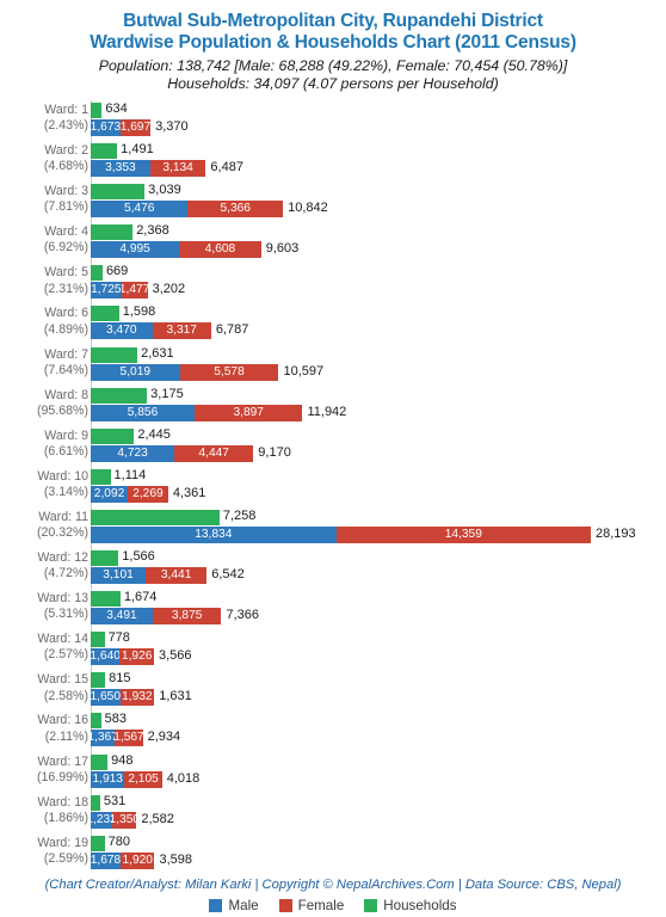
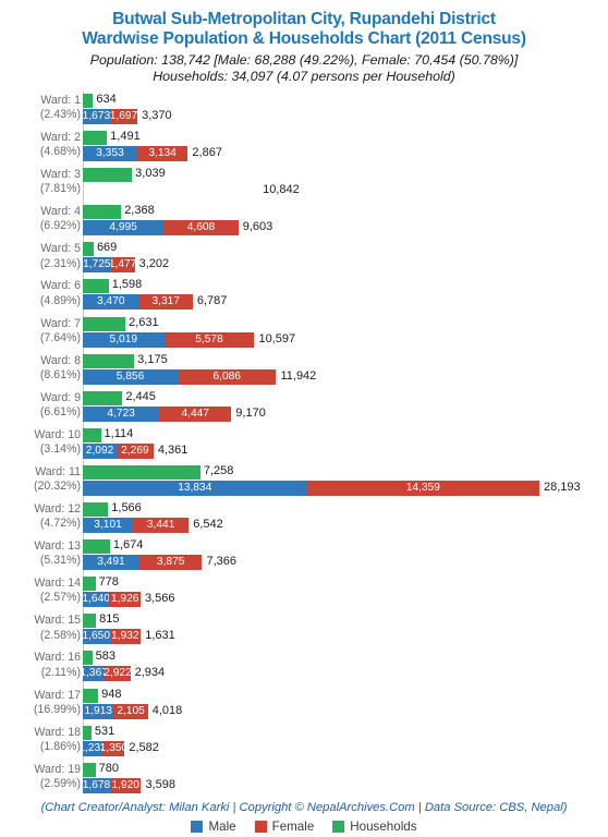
  Butwal Sub-Metropolitan City, Rupandehi District
  Wardwise Population & Households Chart (2011 Census)
  Population: 138,742 [Male: 68,288 (49.22%), Female: 70,454 (50.78%)]
  Households: 34,097 (4.07 persons per Household)
  Ward: 1
  (2.43%)
  634
  1,673
  1,697
  3,370
  Ward: 2
  (4.68%)
  1,491
  3,353
  3,134
- 6,487
+ 2,867
  Ward: 3
  (7.81%)
  3,039
- 5,476
- 5,366
  10,842
  Ward: 4
  (6.92%)
  2,368
  4,995
  4,608
  9,603
  Ward: 5
  (2.31%)
  669
  1,725
  1,477
  3,202
  Ward: 6
  (4.89%)
  1,598
  3,470
  3,317
  6,787
  Ward: 7
  (7.64%)
  2,631
  5,019
  5,578
  10,597
  Ward: 8
- (95.68%)
+ (8.61%)
  3,175
  5,856
- 3,897
+ 6,086
  11,942
  Ward: 9
  (6.61%)
  2,445
  4,723
  4,447
  9,170
  Ward: 10
  (3.14%)
  1,114
  2,092
  2,269
  4,361
  Ward: 11
  (20.32%)
  7,258
  13,834
  14,359
  28,193
  Ward: 12
  (4.72%)
  1,566
  3,101
  3,441
  6,542
  Ward: 13
  (5.31%)
  1,674
  3,491
  3,875
  7,366
  Ward: 14
  (2.57%)
  778
  1,640
  1,926
  3,566
  Ward: 15
  (2.58%)
  815
  1,650
  1,932
  1,631
  Ward: 16
  (2.11%)
  583
  1,36
- 1,567
+ 2,922
  2,934
  Ward: 17
  (16.99%)
  948
  1,913
  2,105
  4,018
  Ward: 18
  (1.86%)
  531
  1,23
  1,350
  2,582
  Ward: 19
  (2.59%)
  780
  1,678
  1,920
  3,598
  (Chart Creator/Analyst: Milan Karki | Copyright © NepalArchives.Com | Data Source: CBS, Nepal)
  Male
  Female
  Households
